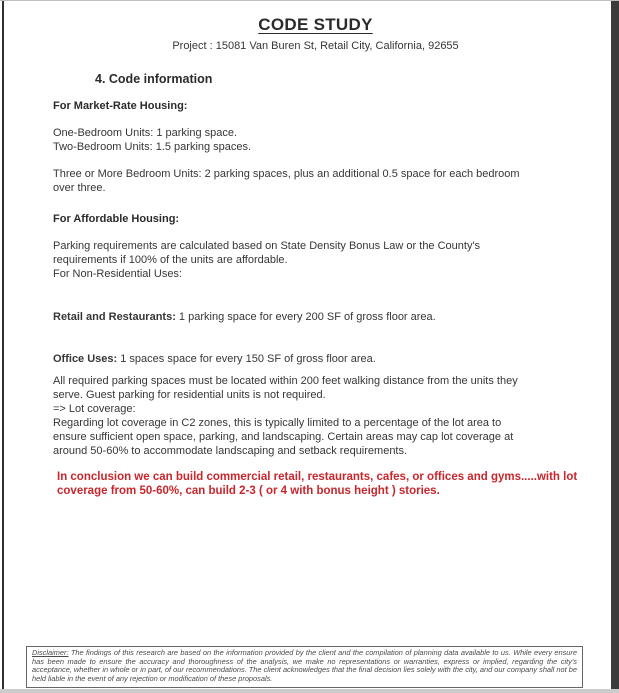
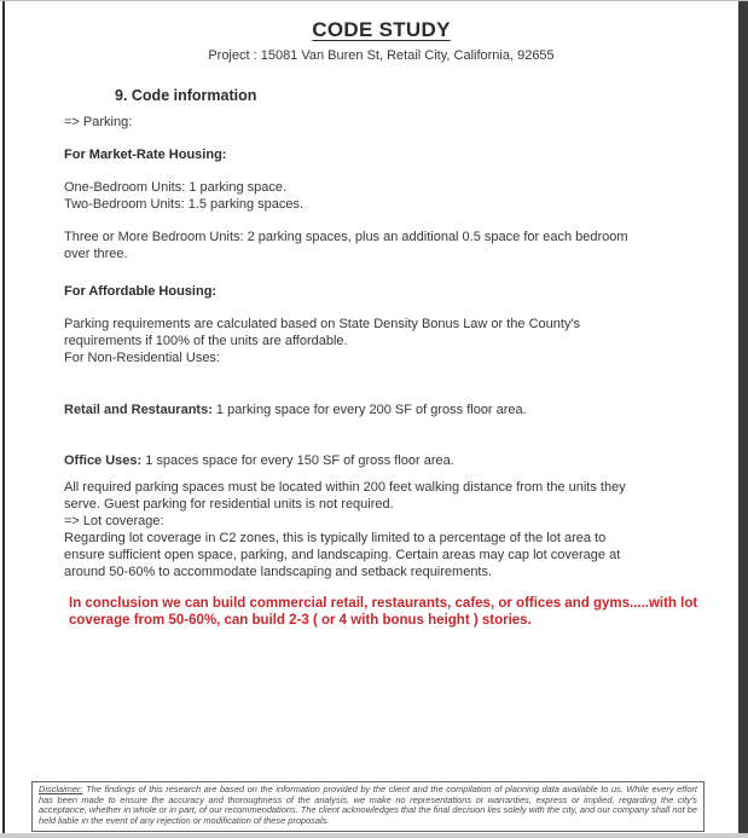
  CODE STUDY
  Project : 15081 Van Buren St, Retail City, California, 92655
- 4. Code information
+ 9. Code information
+ => Parking:
  For Market-Rate Housing:
  One-Bedroom Units: 1 parking space.
  Two-Bedroom Units: 1.5 parking spaces.
  Three or More Bedroom Units: 2 parking spaces, plus an additional 0.5 space for each bedroom
  over three.
  For Affordable Housing:
  Parking requirements are calculated based on State Density Bonus Law or the County's
  requirements if 100% of the units are affordable.
  For Non-Residential Uses:
  Retail and Restaurants: 1 parking space for every 200 SF of gross floor area.
  Office Uses: 1 spaces space for every 150 SF of gross floor area.
  All required parking spaces must be located within 200 feet walking distance from the units they
  serve. Guest parking for residential units is not required.
  => Lot coverage:
  Regarding lot coverage in C2 zones, this is typically limited to a percentage of the lot area to
  ensure sufficient open space, parking, and landscaping. Certain areas may cap lot coverage at
  around 50-60% to accommodate landscaping and setback requirements.
  In conclusion we can build commercial retail, restaurants, cafes, or offices and gyms.....with lot
  coverage from 50-60%, can build 2-3 ( or 4 with bonus height ) stories.
- Disclaimer: The findings of this research are based on the information provided by the client and the compilation of planning data available to us. While every ensure has been made to ensure the accuracy and thoroughness of the analysis, we make no representations or warranties, express or implied, regarding the city's acceptance, whether in whole or in part, of our recommendations. The client acknowledges that the final decision lies solely with the city, and our company shall not be held liable in the event of any rejection or modification of these proposals.
+ Disclaimer: The findings of this research are based on the information provided by the client and the compilation of planning data available to us. While every effort has been made to ensure the accuracy and thoroughness of the analysis, we make no representations or warranties, express or implied, regarding the city's acceptance, whether in whole or in part, of our recommendations. The client acknowledges that the final decision lies solely with the city, and our company shall not be held liable in the event of any rejection or modification of these proposals.
